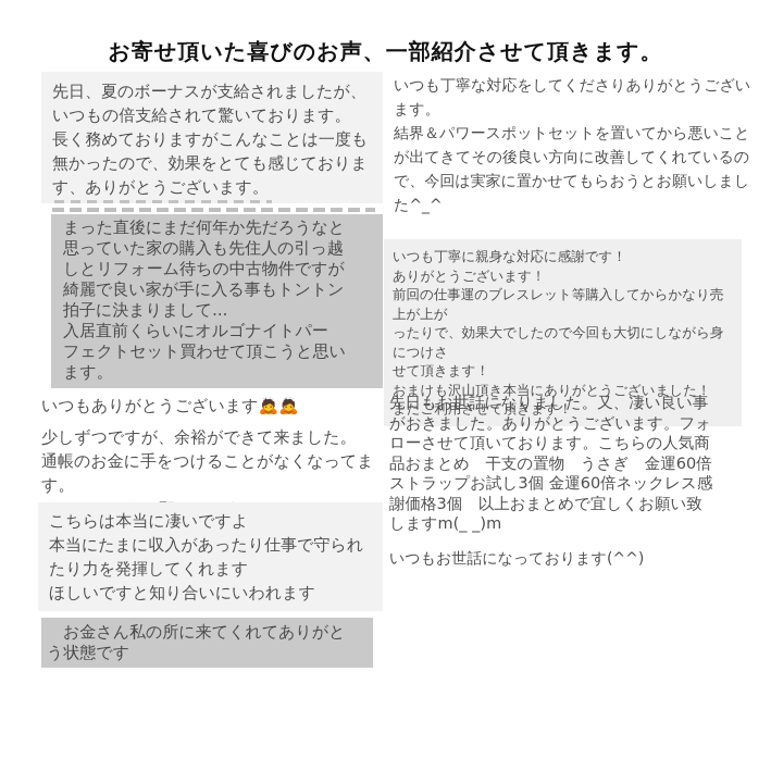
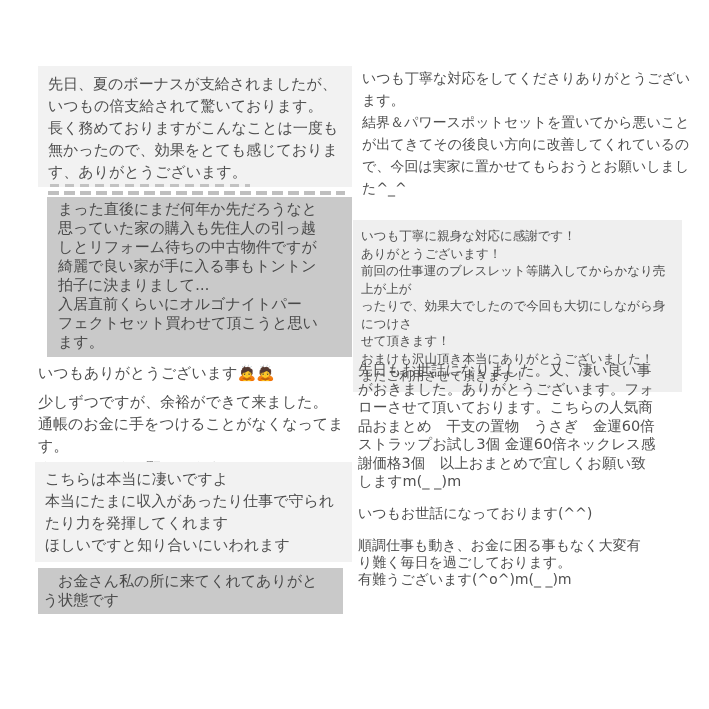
- お寄せ頂いた喜びのお声、一部紹介させて頂きます。
  先日、夏のボーナスが支給されましたが、
  いつもの倍支給されて驚いております。
  長く務めておりますがこんなことは一度も
  無かったので、効果をとても感じておりま
  す、ありがとうございます。
  まった直後にまだ何年か先だろうなと
  思っていた家の購入も先住人の引っ越
  しとリフォーム待ちの中古物件ですが
  綺麗で良い家が手に入る事もトントン
  拍子に決まりまして...
  入居直前くらいにオルゴナイトパー
  フェクトセット買わせて頂こうと思い
  ます。
  いつもありがとうございます🙇🙇
  少しずつですが、余裕ができて来ました。
  通帳のお金に手をつけることがなくなってます。
  こちらは本当に凄いですよ
  本当にたまに収入があったり仕事で守られ
  たり力を発揮してくれます
  ほしいですと知り合いにいわれます
  お金さん私の所に来てくれてありがと
  う状態です
  いつも丁寧な対応をしてくださりありがとうござい
  ます。
  結界＆パワースポットセットを置いてから悪いこと
  が出てきてその後良い方向に改善してくれているの
  で、今回は実家に置かせてもらおうとお願いしまし
  た^_^
  いつも丁寧に親身な対応に感謝です！
  ありがとうございます！
  前回の仕事運のブレスレット等購入してからかなり売上が上が
  ったりで、効果大でしたので今回も大切にしながら身につけさ
  せて頂きます！
  おまけも沢山頂き本当にありがとうございました！
  またご利用させて頂きます！
  先日もお世話になりました。又、凄い良い事
  がおきました。ありがとうございます。フォ
  ローさせて頂いております。こちらの人気商
  品おまとめ 干支の置物 うさぎ 金運60倍
  ストラップお試し3個 金運60倍ネックレス感
  謝価格3個 以上おまとめで宜しくお願い致
  しますm(_ _)m
  いつもお世話になっております(^^)
+ 順調仕事も動き、お金に困る事もなく大変有
+ り難く毎日を過ごしております。
+ 有難うございます(^o^)m(_ _)m
